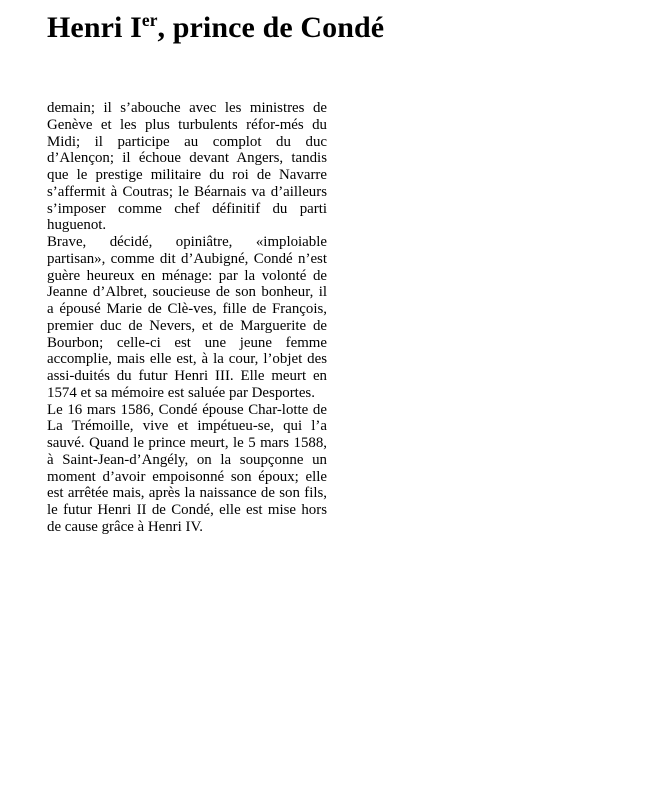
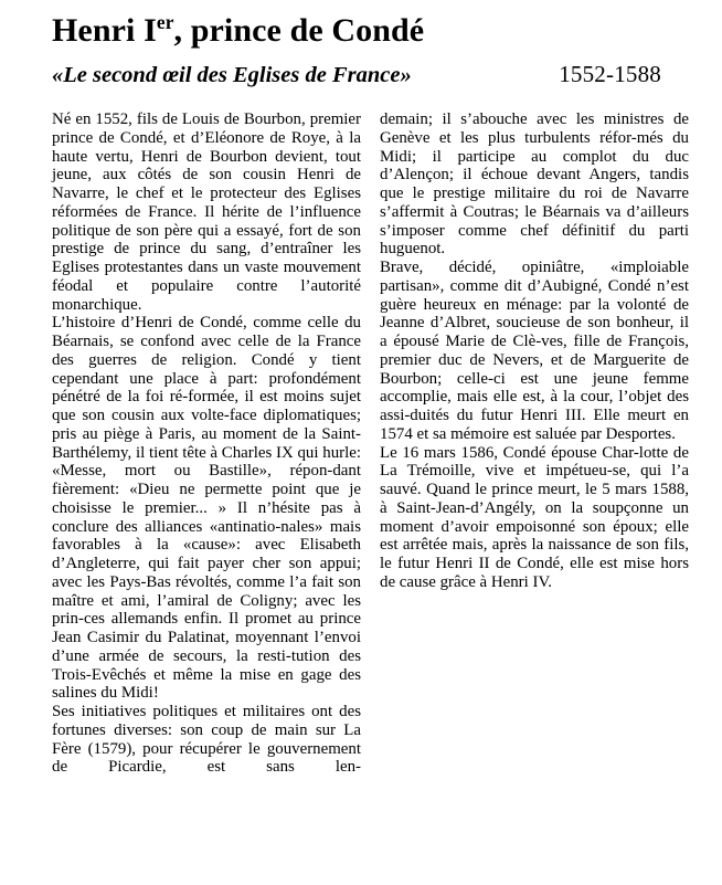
  Henri Ier, prince de Condé
+ «Le second œil des Eglises de France»
+ 1552-1588
+ Né en 1552, fils de Louis de Bourbon, premier prince de Condé, et d’Eléonore de Roye, à la haute vertu, Henri de Bourbon devient, tout jeune, aux côtés de son cousin Henri de Navarre, le chef et le protecteur des Eglises réformées de France. Il hérite de l’influence politique de son père qui a essayé, fort de son prestige de prince du sang, d’entraîner les Eglises protestantes dans un vaste mouvement féodal et populaire contre l’autorité monarchique.
+ L’histoire d’Henri de Condé, comme celle du Béarnais, se confond avec celle de la France des guerres de religion. Condé y tient cependant une place à part: profondément pénétré de la foi ré-formée, il est moins sujet que son cousin aux volte-face diplomatiques; pris au piège à Paris, au moment de la Saint-Barthélemy, il tient tête à Charles IX qui hurle: «Messe, mort ou Bastille», répon-dant fièrement: «Dieu ne permette point que je choisisse le premier... » Il n’hésite pas à conclure des alliances «antinatio-nales» mais favorables à la «cause»: avec Elisabeth d’Angleterre, qui fait payer cher son appui; avec les Pays-Bas révoltés, comme l’a fait son maître et ami, l’amiral de Coligny; avec les prin-ces allemands enfin. Il promet au prince Jean Casimir du Palatinat, moyennant l’envoi d’une armée de secours, la resti-tution des Trois-Evêchés et même la mise en gage des salines du Midi!
+ Ses initiatives politiques et militaires ont des fortunes diverses: son coup de main sur La Fère (1579), pour récupérer le gouvernement de Picardie, est sans len-
  demain; il s’abouche avec les ministres de Genève et les plus turbulents réfor-més du Midi; il participe au complot du duc d’Alençon; il échoue devant Angers, tandis que le prestige militaire du roi de Navarre s’affermit à Coutras; le Béarnais va d’ailleurs s’imposer comme chef définitif du parti huguenot.
  Brave, décidé, opiniâtre, «imploiable partisan», comme dit d’Aubigné, Condé n’est guère heureux en ménage: par la volonté de Jeanne d’Albret, soucieuse de son bonheur, il a épousé Marie de Clè-ves, fille de François, premier duc de Nevers, et de Marguerite de Bourbon; celle-ci est une jeune femme accomplie, mais elle est, à la cour, l’objet des assi-duités du futur Henri III. Elle meurt en 1574 et sa mémoire est saluée par Desportes.
  Le 16 mars 1586, Condé épouse Char-lotte de La Trémoille, vive et impétueu-se, qui l’a sauvé. Quand le prince meurt, le 5 mars 1588, à Saint-Jean-d’Angély, on la soupçonne un moment d’avoir empoisonné son époux; elle est arrêtée mais, après la naissance de son fils, le futur Henri II de Condé, elle est mise hors de cause grâce à Henri IV.
